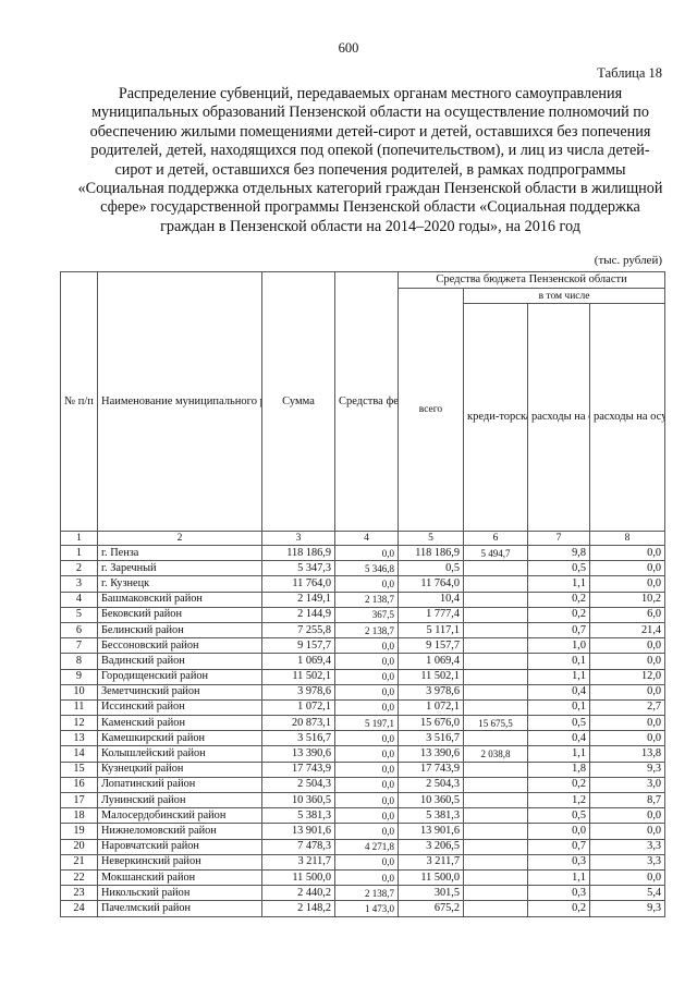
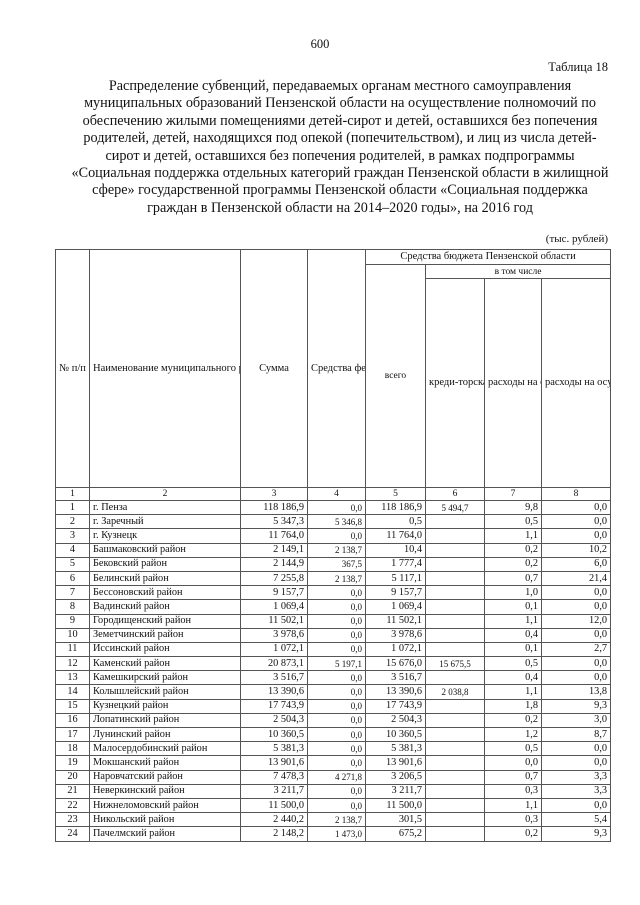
  600
  Таблица 18
  Распределение субвенций, передаваемых органам местного самоуправления муниципальных образований Пензенской области на осуществление полномочий по обеспечению жилыми помещениями детей-сирот и детей, оставшихся без попечения родителей, детей, находящихся под опекой (попечительством), и лиц из числа детей-сирот и детей, оставшихся без попечения родителей, в рамках подпрограммы «Социальная поддержка отдельных категорий граждан Пензенской области в жилищной сфере» государственной программы Пензенской области «Социальная поддержка граждан в Пензенской области на 2014–2020 годы», на 2016 год
  (тыс. рублей)
  всего	в том числе
  1	2	3	4	5	6	7	8
  1	г. Пенза	118 186,9	0,0	118 186,9	5 494,7	9,8	0,0
  2	г. Заречный	5 347,3	5 346,8	0,5		0,5	0,0
  3	г. Кузнецк	11 764,0	0,0	11 764,0		1,1	0,0
  4	Башмаковский район	2 149,1	2 138,7	10,4		0,2	10,2
  5	Бековский район	2 144,9	367,5	1 777,4		0,2	6,0
  6	Белинский район	7 255,8	2 138,7	5 117,1		0,7	21,4
  7	Бессоновский район	9 157,7	0,0	9 157,7		1,0	0,0
  8	Вадинский район	1 069,4	0,0	1 069,4		0,1	0,0
  9	Городищенский район	11 502,1	0,0	11 502,1		1,1	12,0
  10	Земетчинский район	3 978,6	0,0	3 978,6		0,4	0,0
  11	Иссинский район	1 072,1	0,0	1 072,1		0,1	2,7
  12	Каменский район	20 873,1	5 197,1	15 676,0	15 675,5	0,5	0,0
  13	Камешкирский район	3 516,7	0,0	3 516,7		0,4	0,0
  14	Колышлейский район	13 390,6	0,0	13 390,6	2 038,8	1,1	13,8
  15	Кузнецкий район	17 743,9	0,0	17 743,9		1,8	9,3
  16	Лопатинский район	2 504,3	0,0	2 504,3		0,2	3,0
  17	Лунинский район	10 360,5	0,0	10 360,5		1,2	8,7
  18	Малосердобинский район	5 381,3	0,0	5 381,3		0,5	0,0
- 19	Нижнеломовский район	13 901,6	0,0	13 901,6		0,0	0,0
+ 19	Мокшанский район	13 901,6	0,0	13 901,6		0,0	0,0
  20	Наровчатский район	7 478,3	4 271,8	3 206,5		0,7	3,3
  21	Неверкинский район	3 211,7	0,0	3 211,7		0,3	3,3
- 22	Мокшанский район	11 500,0	0,0	11 500,0		1,1	0,0
+ 22	Нижнеломовский район	11 500,0	0,0	11 500,0		1,1	0,0
  23	Никольский район	2 440,2	2 138,7	301,5		0,3	5,4
  24	Пачелмский район	2 148,2	1 473,0	675,2		0,2	9,3
